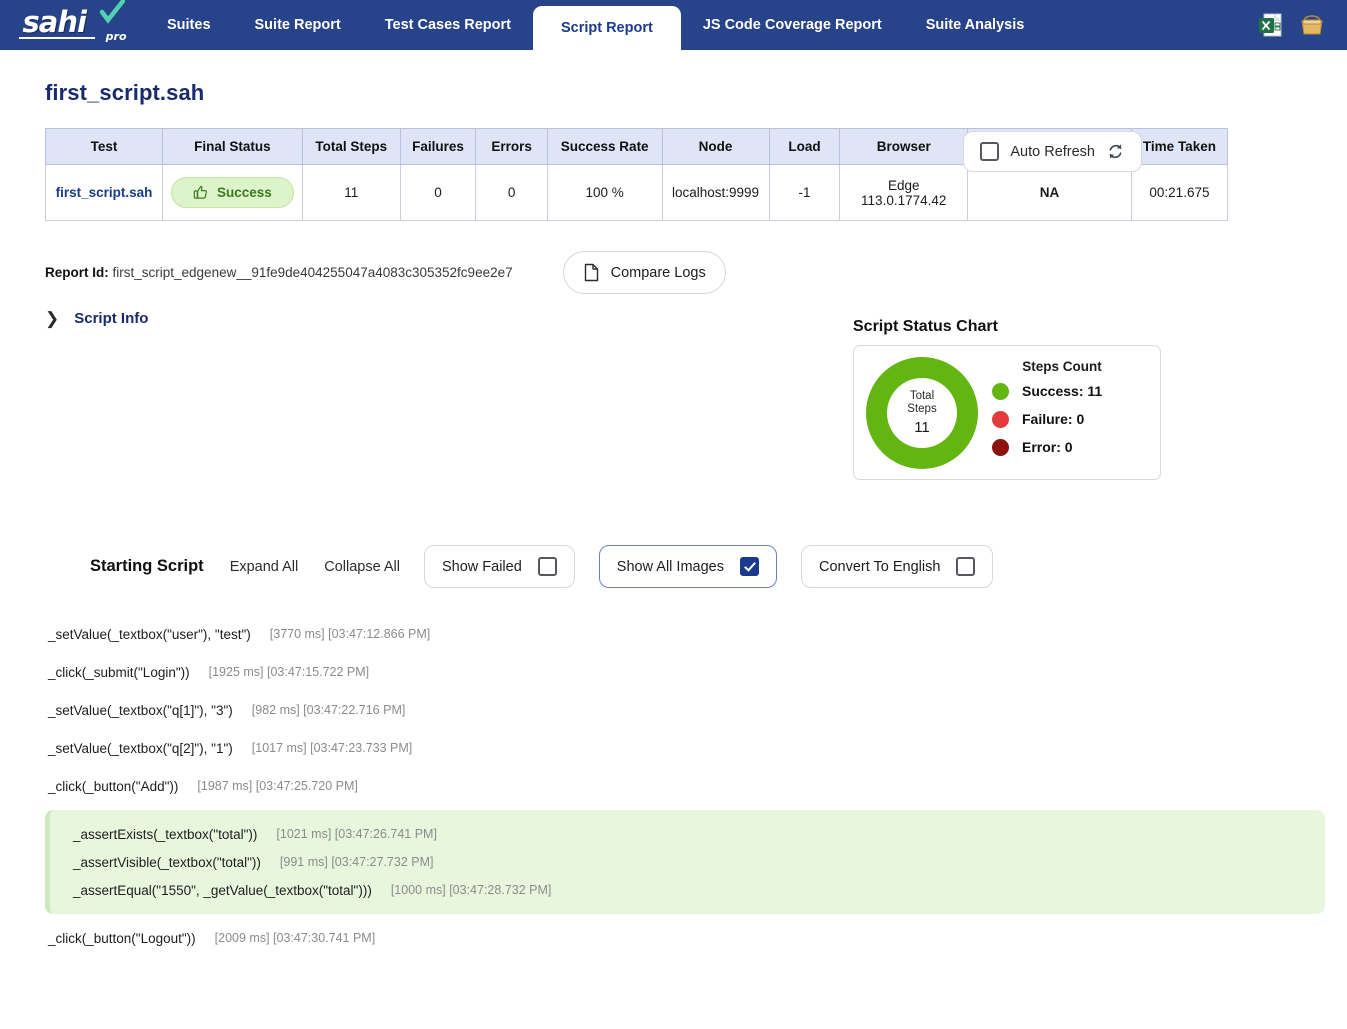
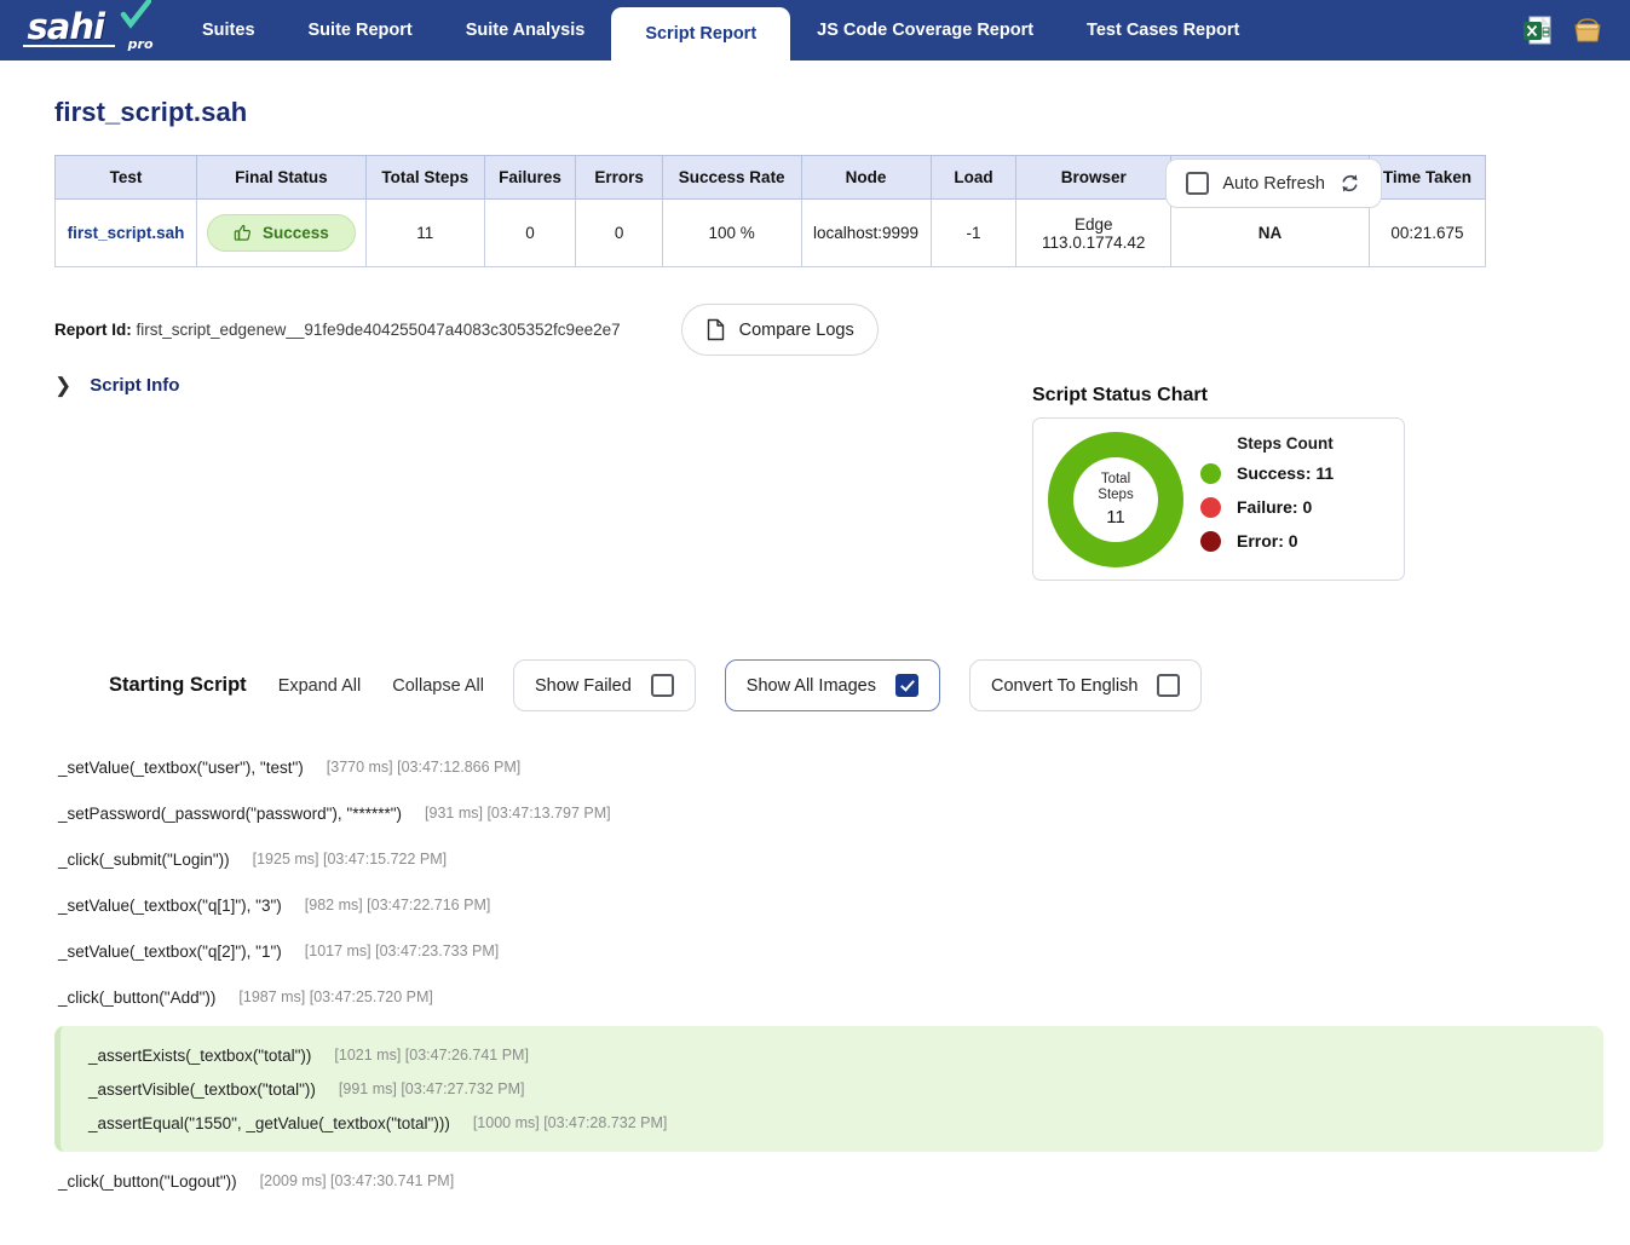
  sahi
  pro
  Suites
  Suite Report
- Test Cases Report
+ Suite Analysis
  Script Report
  JS Code Coverage Report
- Suite Analysis
+ Test Cases Report
  first_script.sah
  Auto Refresh
  Test	Final Status	Total Steps	Failures	Errors	Success Rate	Node	Load	Browser		Time Taken
  first_script.sah	Success	11	0	0	100 %	localhost:9999	-1	Edge 113.0.1774.42	NA	00:21.675
  Report Id: first_script_edgenew__91fe9de404255047a4083c305352fc9ee2e7
  Compare Logs
  ❯
  Script Info
  Script Status Chart
  Total
  Steps
  11
  Steps Count
  Success: 11
  Failure: 0
  Error: 0
  Starting Script
  Expand All
  Collapse All
  Show Failed
  Show All Images
  Convert To English
  _setValue(_textbox("user"), "test")
  [3770 ms] [03:47:12.866 PM]
+ _setPassword(_password("password"), "******")
+ [931 ms] [03:47:13.797 PM]
  _click(_submit("Login"))
  [1925 ms] [03:47:15.722 PM]
  _setValue(_textbox("q[1]"), "3")
  [982 ms] [03:47:22.716 PM]
  _setValue(_textbox("q[2]"), "1")
  [1017 ms] [03:47:23.733 PM]
  _click(_button("Add"))
  [1987 ms] [03:47:25.720 PM]
  _assertExists(_textbox("total"))
  [1021 ms] [03:47:26.741 PM]
  _assertVisible(_textbox("total"))
  [991 ms] [03:47:27.732 PM]
  _assertEqual("1550", _getValue(_textbox("total")))
  [1000 ms] [03:47:28.732 PM]
  _click(_button("Logout"))
  [2009 ms] [03:47:30.741 PM]
